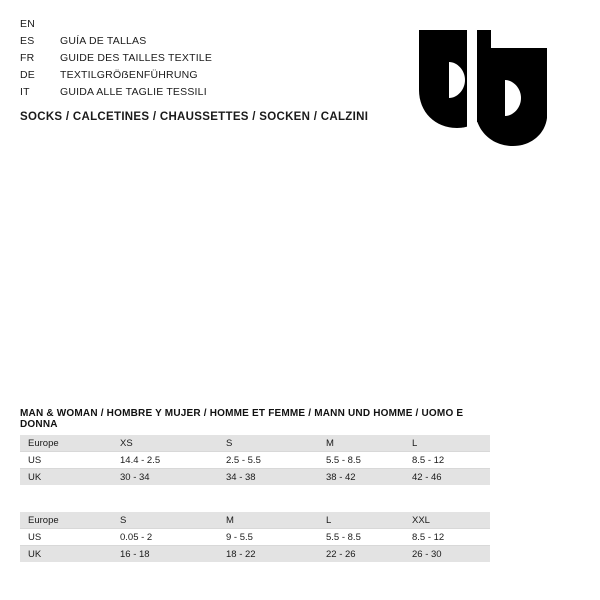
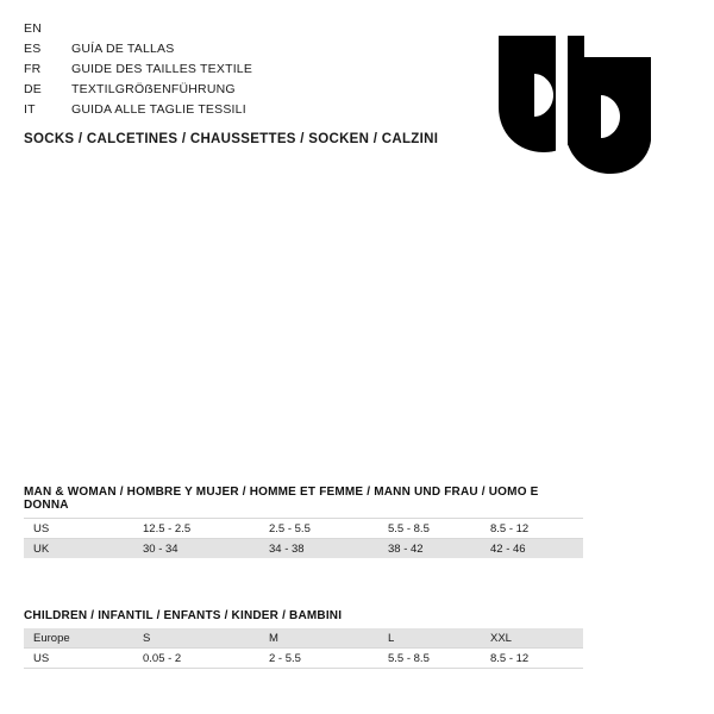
  EN
  ES
  GUÍA DE TALLAS
  FR
  GUIDE DES TAILLES TEXTILE
  DE
  TEXTILGRÖẞENFÜHRUNG
  IT
  GUIDA ALLE TAGLIE TESSILI
  SOCKS / CALCETINES / CHAUSSETTES / SOCKEN / CALZINI
- MAN & WOMAN / HOMBRE Y MUJER / HOMME ET FEMME / MANN UND HOMME / UOMO E DONNA
+ MAN & WOMAN / HOMBRE Y MUJER / HOMME ET FEMME / MANN UND FRAU / UOMO E DONNA
- Europe	XS	S	M	L
- US	14.4 - 2.5	2.5 - 5.5	5.5 - 8.5	8.5 - 12
+ US	12.5 - 2.5	2.5 - 5.5	5.5 - 8.5	8.5 - 12
  UK	30 - 34	34 - 38	38 - 42	42 - 46
+ CHILDREN / INFANTIL / ENFANTS / KINDER / BAMBINI
  Europe	S	M	L	XXL
- US	0.05 - 2	9 - 5.5	5.5 - 8.5	8.5 - 12
+ US	0.05 - 2	2 - 5.5	5.5 - 8.5	8.5 - 12
- UK	16 - 18	18 - 22	22 - 26	26 - 30
